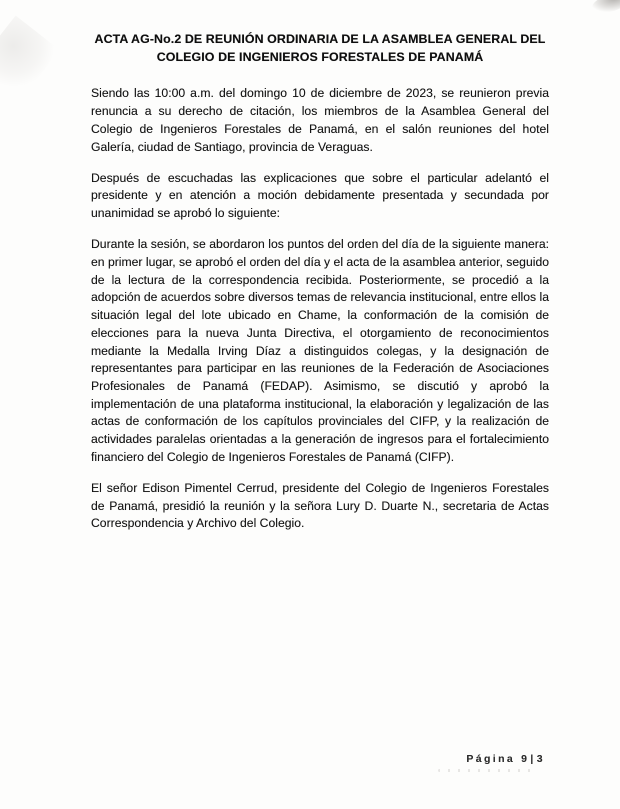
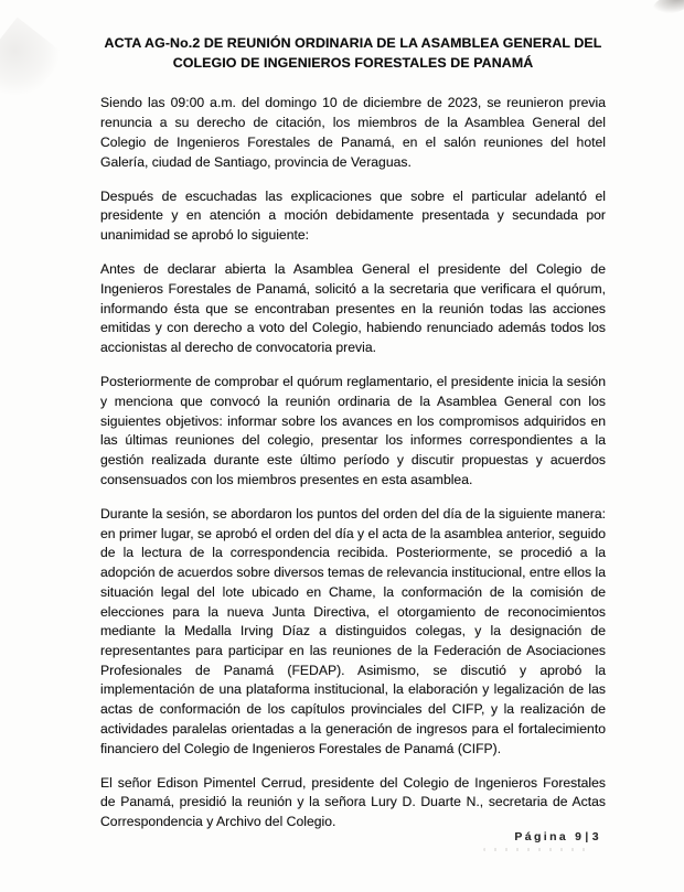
  ACTA AG-No.2 DE REUNIÓN ORDINARIA DE LA ASAMBLEA GENERAL DEL COLEGIO DE INGENIEROS FORESTALES DE PANAMÁ
- Siendo las 10:00 a.m. del domingo 10 de diciembre de 2023, se reunieron previa renuncia a su derecho de citación, los miembros de la Asamblea General del Colegio de Ingenieros Forestales de Panamá, en el salón reuniones del hotel Galería, ciudad de Santiago, provincia de Veraguas.
+ Siendo las 09:00 a.m. del domingo 10 de diciembre de 2023, se reunieron previa renuncia a su derecho de citación, los miembros de la Asamblea General del Colegio de Ingenieros Forestales de Panamá, en el salón reuniones del hotel Galería, ciudad de Santiago, provincia de Veraguas.
  Después de escuchadas las explicaciones que sobre el particular adelantó el presidente y en atención a moción debidamente presentada y secundada por unanimidad se aprobó lo siguiente:
+ Antes de declarar abierta la Asamblea General el presidente del Colegio de Ingenieros Forestales de Panamá, solicitó a la secretaria que verificara el quórum, informando ésta que se encontraban presentes en la reunión todas las acciones emitidas y con derecho a voto del Colegio, habiendo renunciado además todos los accionistas al derecho de convocatoria previa.
+ Posteriormente de comprobar el quórum reglamentario, el presidente inicia la sesión y menciona que convocó la reunión ordinaria de la Asamblea General con los siguientes objetivos: informar sobre los avances en los compromisos adquiridos en las últimas reuniones del colegio, presentar los informes correspondientes a la gestión realizada durante este último período y discutir propuestas y acuerdos consensuados con los miembros presentes en esta asamblea.
  Durante la sesión, se abordaron los puntos del orden del día de la siguiente manera: en primer lugar, se aprobó el orden del día y el acta de la asamblea anterior, seguido de la lectura de la correspondencia recibida. Posteriormente, se procedió a la adopción de acuerdos sobre diversos temas de relevancia institucional, entre ellos la situación legal del lote ubicado en Chame, la conformación de la comisión de elecciones para la nueva Junta Directiva, el otorgamiento de reconocimientos mediante la Medalla Irving Díaz a distinguidos colegas, y la designación de representantes para participar en las reuniones de la Federación de Asociaciones Profesionales de Panamá (FEDAP). Asimismo, se discutió y aprobó la implementación de una plataforma institucional, la elaboración y legalización de las actas de conformación de los capítulos provinciales del CIFP, y la realización de actividades paralelas orientadas a la generación de ingresos para el fortalecimiento financiero del Colegio de Ingenieros Forestales de Panamá (CIFP).
  El señor Edison Pimentel Cerrud, presidente del Colegio de Ingenieros Forestales de Panamá, presidió la reunión y la señora Lury D. Duarte N., secretaria de Actas Correspondencia y Archivo del Colegio.
  Página 9|3
